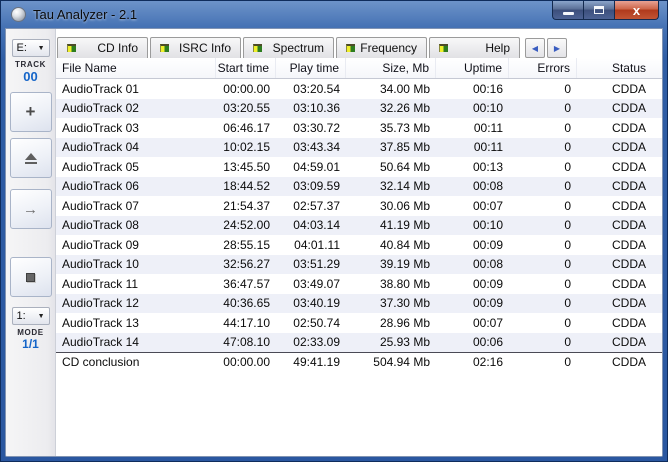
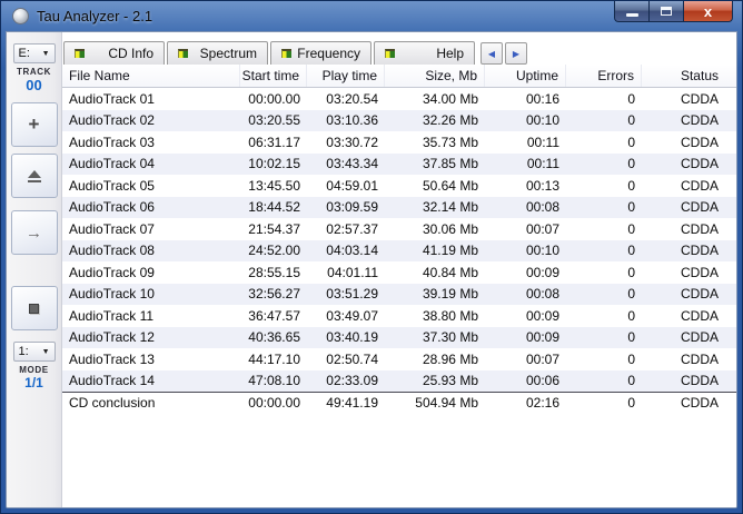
  Tau Analyzer - 2.1
  x
  E:
  TRACK
  00
  +
  →
  1:
  MODE
  1/1
  CD Info
- ISRC Info
  Spectrum
  Frequency
  Help
  ◀
  ▶
  File Name
  Start time
  Play time
  Size, Mb
  Uptime
  Errors
  Status
  AudioTrack 01
  00:00.00
  03:20.54
  34.00 Mb
  00:16
  0
  CDDA
  AudioTrack 02
  03:20.55
  03:10.36
  32.26 Mb
  00:10
  0
  CDDA
  AudioTrack 03
- 06:46.17
+ 06:31.17
  03:30.72
  35.73 Mb
  00:11
  0
  CDDA
  AudioTrack 04
  10:02.15
  03:43.34
  37.85 Mb
  00:11
  0
  CDDA
  AudioTrack 05
  13:45.50
  04:59.01
  50.64 Mb
  00:13
  0
  CDDA
  AudioTrack 06
  18:44.52
  03:09.59
  32.14 Mb
  00:08
  0
  CDDA
  AudioTrack 07
  21:54.37
  02:57.37
  30.06 Mb
  00:07
  0
  CDDA
  AudioTrack 08
  24:52.00
  04:03.14
  41.19 Mb
  00:10
  0
  CDDA
  AudioTrack 09
  28:55.15
  04:01.11
  40.84 Mb
  00:09
  0
  CDDA
  AudioTrack 10
  32:56.27
  03:51.29
  39.19 Mb
  00:08
  0
  CDDA
  AudioTrack 11
  36:47.57
  03:49.07
  38.80 Mb
  00:09
  0
  CDDA
  AudioTrack 12
  40:36.65
  03:40.19
  37.30 Mb
  00:09
  0
  CDDA
  AudioTrack 13
  44:17.10
  02:50.74
  28.96 Mb
  00:07
  0
  CDDA
  AudioTrack 14
  47:08.10
  02:33.09
  25.93 Mb
  00:06
  0
  CDDA
  CD conclusion
  00:00.00
  49:41.19
  504.94 Mb
  02:16
  0
  CDDA
